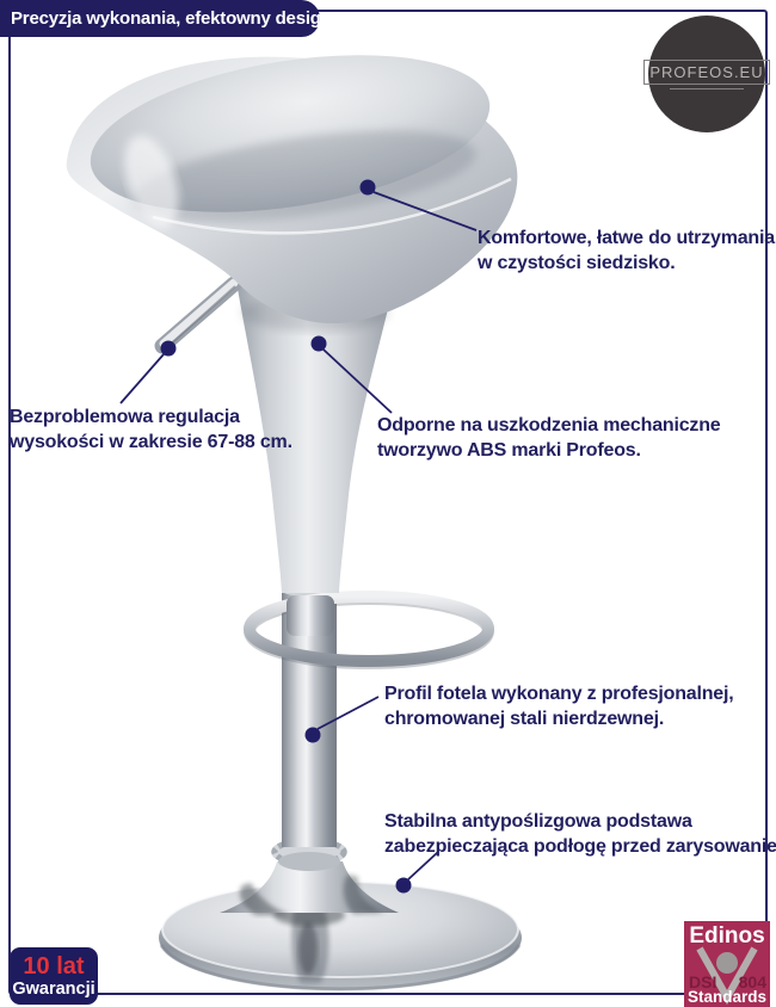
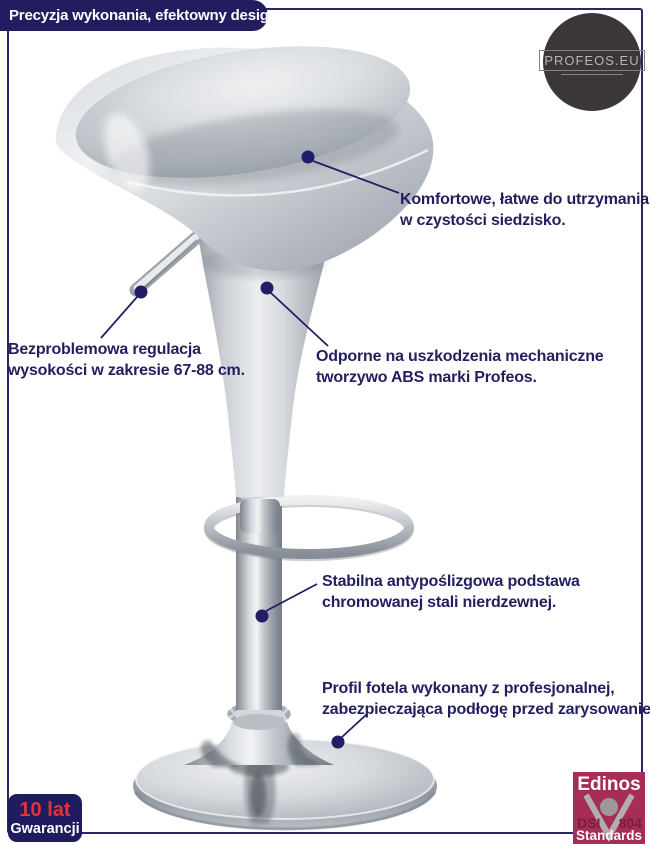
  Precyzja wykonania, efektowny design!
  PROFEOS.EU
  Komfortowe, łatwe do utrzymania
  w czystości siedzisko.
  Bezproblemowa regulacja
  wysokości w zakresie 67-88 cm.
  Odporne na uszkodzenia mechaniczne
  tworzywo ABS marki Profeos.
- Profil fotela wykonany z profesjonalnej,
+ Stabilna antypoślizgowa podstawa
  chromowanej stali nierdzewnej.
- Stabilna antypoślizgowa podstawa
+ Profil fotela wykonany z profesjonalnej,
  zabezpieczająca podłogę przed zarysowanie
  10 lat
  Gwarancji
  Edinos
  DSI
  804
  Standards
